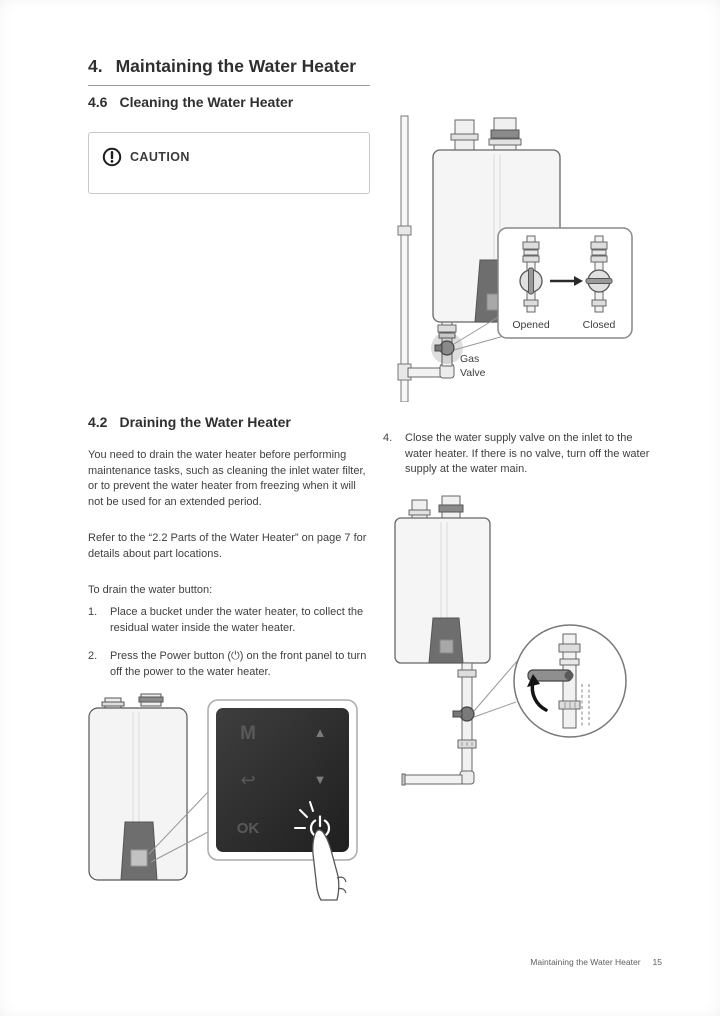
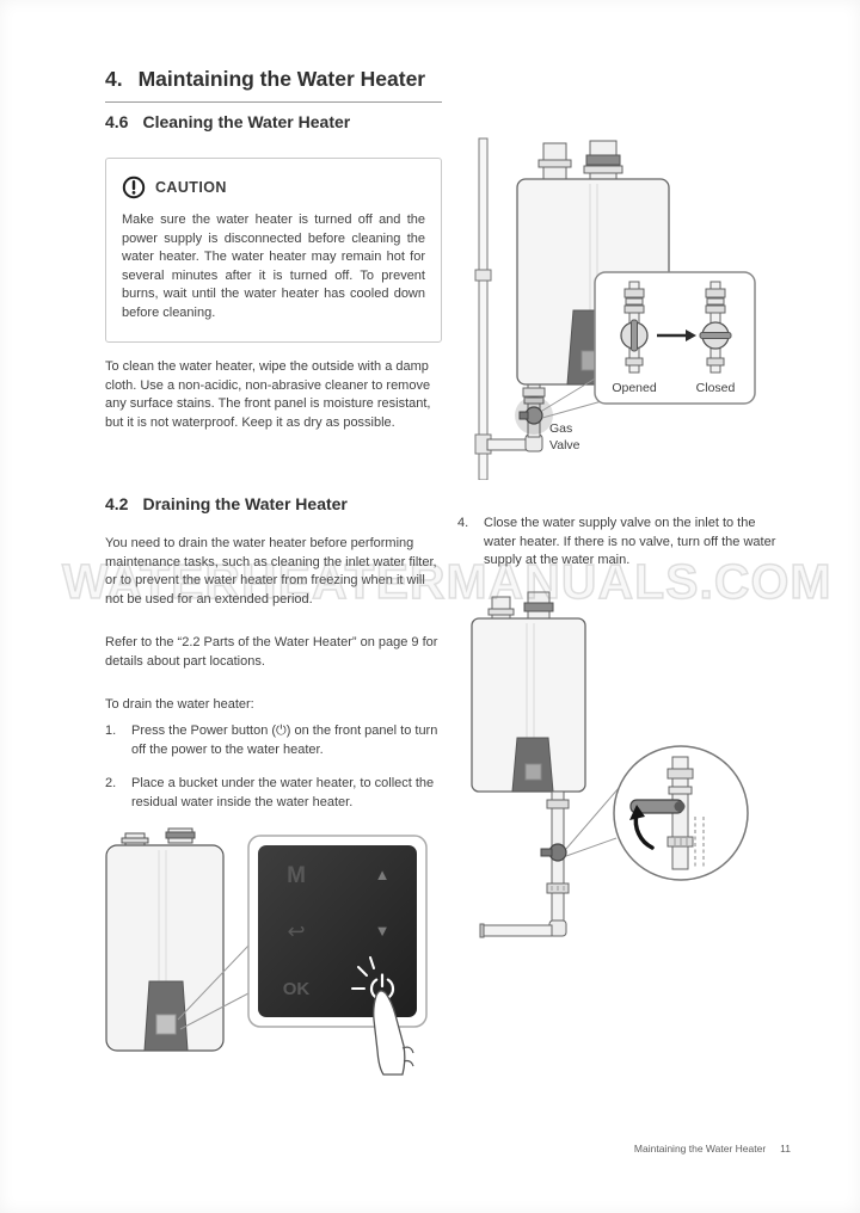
+ WATERHEATERMANUALS.COM
  4.
  Maintaining the Water Heater
  4.6
  Cleaning the Water Heater
  CAUTION
+ Make sure the water heater is turned off and the power supply is disconnected before cleaning the water heater. The water heater may remain hot for several minutes after it is turned off. To prevent burns, wait until the water heater has cooled down before cleaning.
+ To clean the water heater, wipe the outside with a damp cloth. Use a non-acidic, non-abrasive cleaner to remove any surface stains. The front panel is moisture resistant, but it is not waterproof. Keep it as dry as possible.
  4.2
  Draining the Water Heater
  You need to drain the water heater before performing maintenance tasks, such as cleaning the inlet water filter, or to prevent the water heater from freezing when it will not be used for an extended period.
- Refer to the “2.2 Parts of the Water Heater” on page 7 for details about part locations.
+ Refer to the “2.2 Parts of the Water Heater” on page 9 for details about part locations.
- To drain the water button:
+ To drain the water heater:
  1.
- Place a bucket under the water heater, to collect the residual water inside the water heater.
+ Press the Power button (⏻) on the front panel to turn off the power to the water heater.
  2.
- Press the Power button (⏻) on the front panel to turn off the power to the water heater.
+ Place a bucket under the water heater, to collect the residual water inside the water heater.
  4.
  Close the water supply valve on the inlet to the water heater. If there is no valve, turn off the water supply at the water main.
  Opened
  Closed
  Gas
  Valve
  M
  ↩
  OK
  ▲
  ▼
  Maintaining the Water Heater
- 15
+ 11
